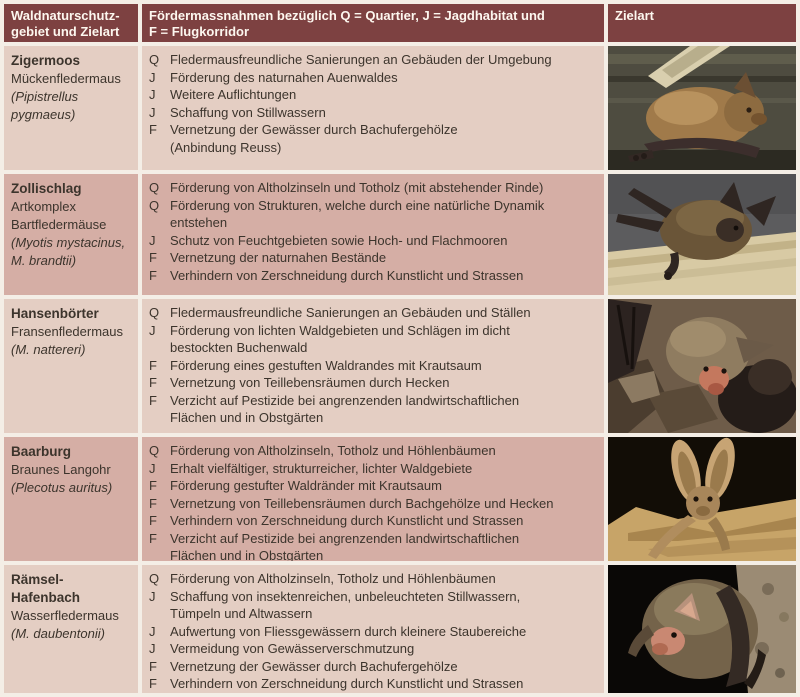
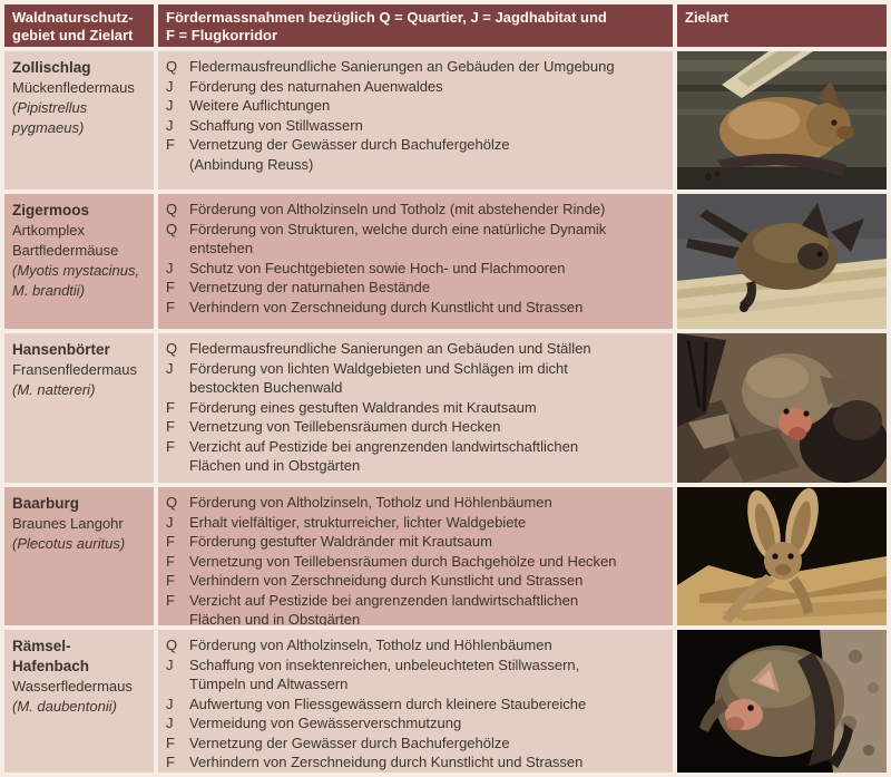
  Waldnaturschutz-
  gebiet und Zielart
  Fördermassnahmen bezüglich Q = Quartier, J = Jagdhabitat und
  F = Flugkorridor
  Zielart
- Zigermoos
+ Zollischlag
  Mückenfledermaus
  (Pipistrellus pygmaeus)
  Q
  Fledermausfreundliche Sanierungen an Gebäuden der Umgebung
  J
  Förderung des naturnahen Auenwaldes
  J
  Weitere Auflichtungen
  J
  Schaffung von Stillwassern
  F
  Vernetzung der Gewässer durch Bachufergehölze
  (Anbindung Reuss)
- Zollischlag
+ Zigermoos
  Artkomplex Bartfledermäuse
  (Myotis mystacinus, M. brandtii)
  Q
  Förderung von Altholzinseln und Totholz (mit abstehender Rinde)
  Q
  Förderung von Strukturen, welche durch eine natürliche Dynamik
  entstehen
  J
  Schutz von Feuchtgebieten sowie Hoch- und Flachmooren
  F
  Vernetzung der naturnahen Bestände
  F
  Verhindern von Zerschneidung durch Kunstlicht und Strassen
  Hansenbörter
  Fransenfledermaus
  (M. nattereri)
  Q
  Fledermausfreundliche Sanierungen an Gebäuden und Ställen
  J
  Förderung von lichten Waldgebieten und Schlägen im dicht
  bestockten Buchenwald
  F
  Förderung eines gestuften Waldrandes mit Krautsaum
  F
  Vernetzung von Teillebensräumen durch Hecken
  F
  Verzicht auf Pestizide bei angrenzenden landwirtschaftlichen
  Flächen und in Obstgärten
  Baarburg
  Braunes Langohr
  (Plecotus auritus)
  Q
  Förderung von Altholzinseln, Totholz und Höhlenbäumen
  J
  Erhalt vielfältiger, strukturreicher, lichter Waldgebiete
  F
  Förderung gestufter Waldränder mit Krautsaum
  F
  Vernetzung von Teillebensräumen durch Bachgehölze und Hecken
  F
  Verhindern von Zerschneidung durch Kunstlicht und Strassen
  F
  Verzicht auf Pestizide bei angrenzenden landwirtschaftlichen
  Flächen und in Obstgärten
  Rämsel-Hafenbach
  Wasserfledermaus
  (M. daubentonii)
  Q
  Förderung von Altholzinseln, Totholz und Höhlenbäumen
  J
  Schaffung von insektenreichen, unbeleuchteten Stillwassern,
  Tümpeln und Altwassern
  J
  Aufwertung von Fliessgewässern durch kleinere Staubereiche
  J
  Vermeidung von Gewässerverschmutzung
  F
  Vernetzung der Gewässer durch Bachufergehölze
  F
  Verhindern von Zerschneidung durch Kunstlicht und Strassen
